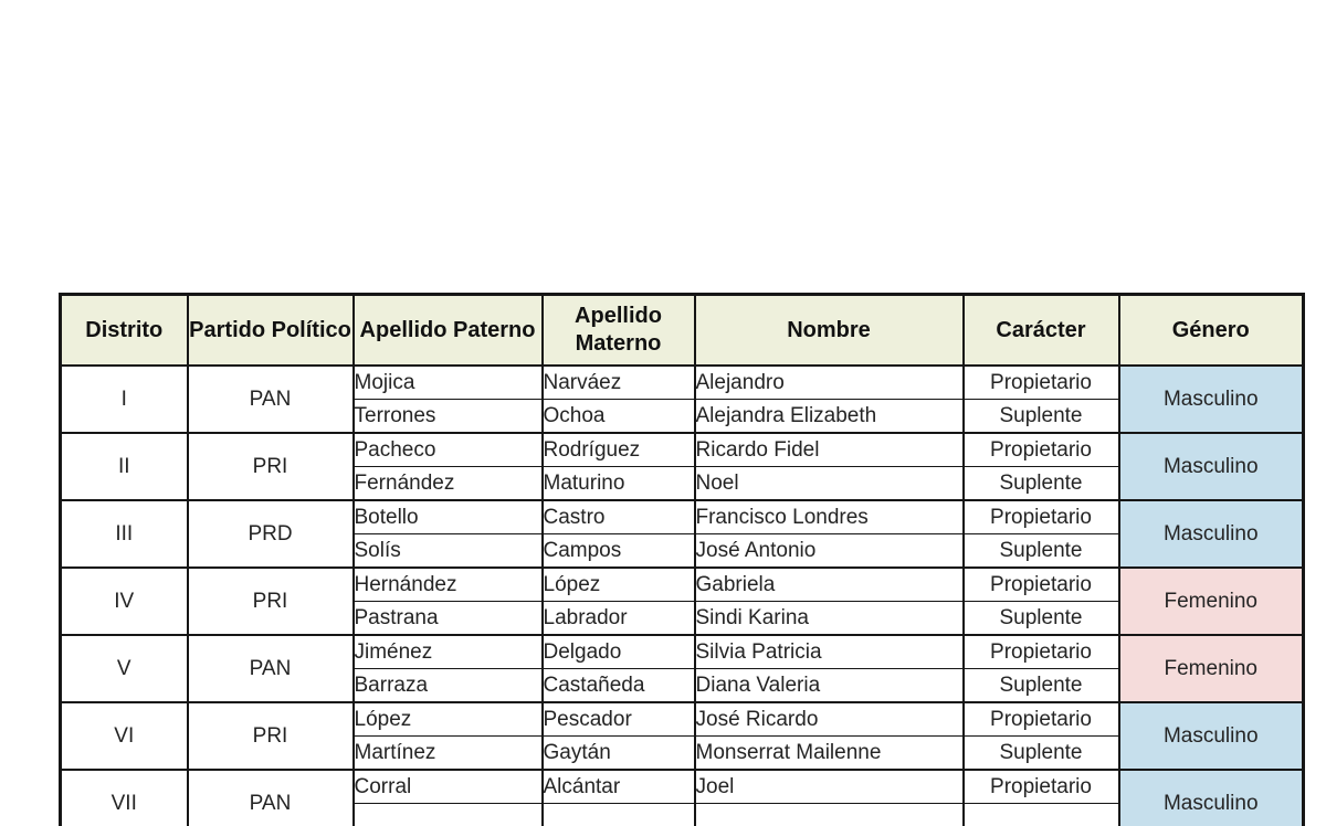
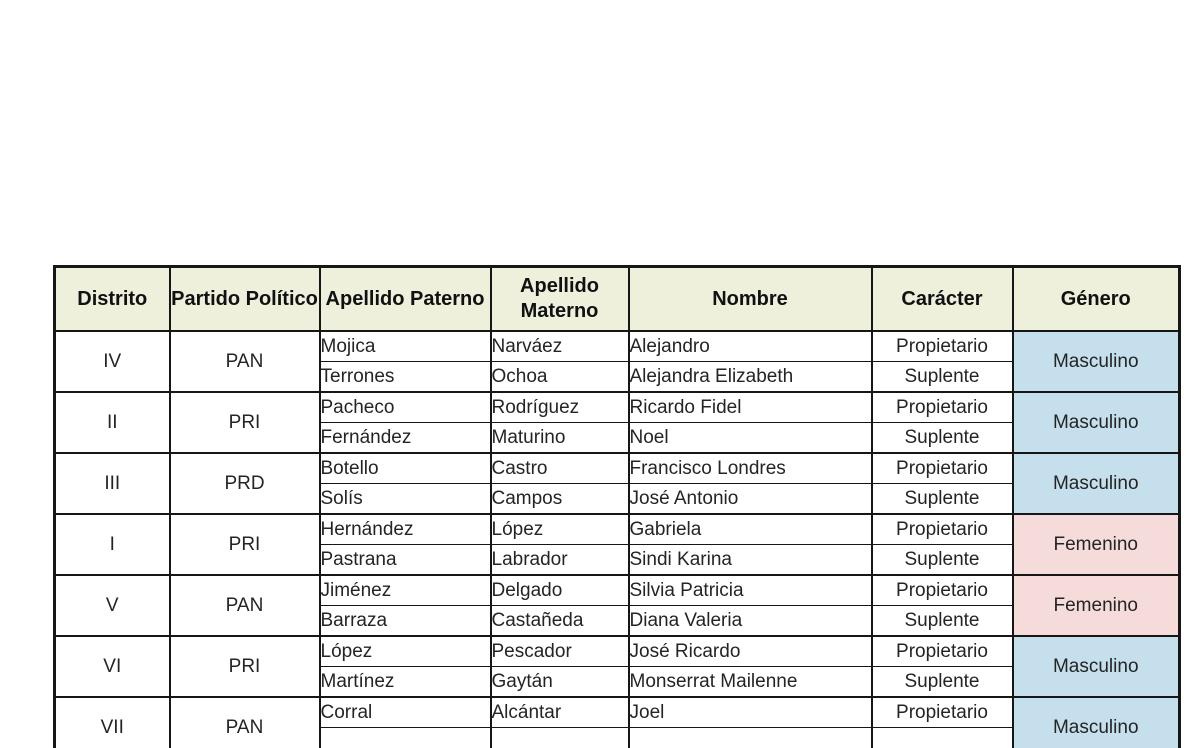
  Distrito	Partido Político	Apellido Paterno	Apellido Materno	Nombre	Carácter	Género
- I	PAN	Mojica	Narváez	Alejandro	Propietario	Masculino
+ IV	PAN	Mojica	Narváez	Alejandro	Propietario	Masculino
  Terrones	Ochoa	Alejandra Elizabeth	Suplente
  II	PRI	Pacheco	Rodríguez	Ricardo Fidel	Propietario	Masculino
  Fernández	Maturino	Noel	Suplente
  III	PRD	Botello	Castro	Francisco Londres	Propietario	Masculino
  Solís	Campos	José Antonio	Suplente
- IV	PRI	Hernández	López	Gabriela	Propietario	Femenino
+ I	PRI	Hernández	López	Gabriela	Propietario	Femenino
  Pastrana	Labrador	Sindi Karina	Suplente
  V	PAN	Jiménez	Delgado	Silvia Patricia	Propietario	Femenino
  Barraza	Castañeda	Diana Valeria	Suplente
  VI	PRI	López	Pescador	José Ricardo	Propietario	Masculino
  Martínez	Gaytán	Monserrat Mailenne	Suplente
  VII	PAN	Corral	Alcántar	Joel	Propietario	Masculino
